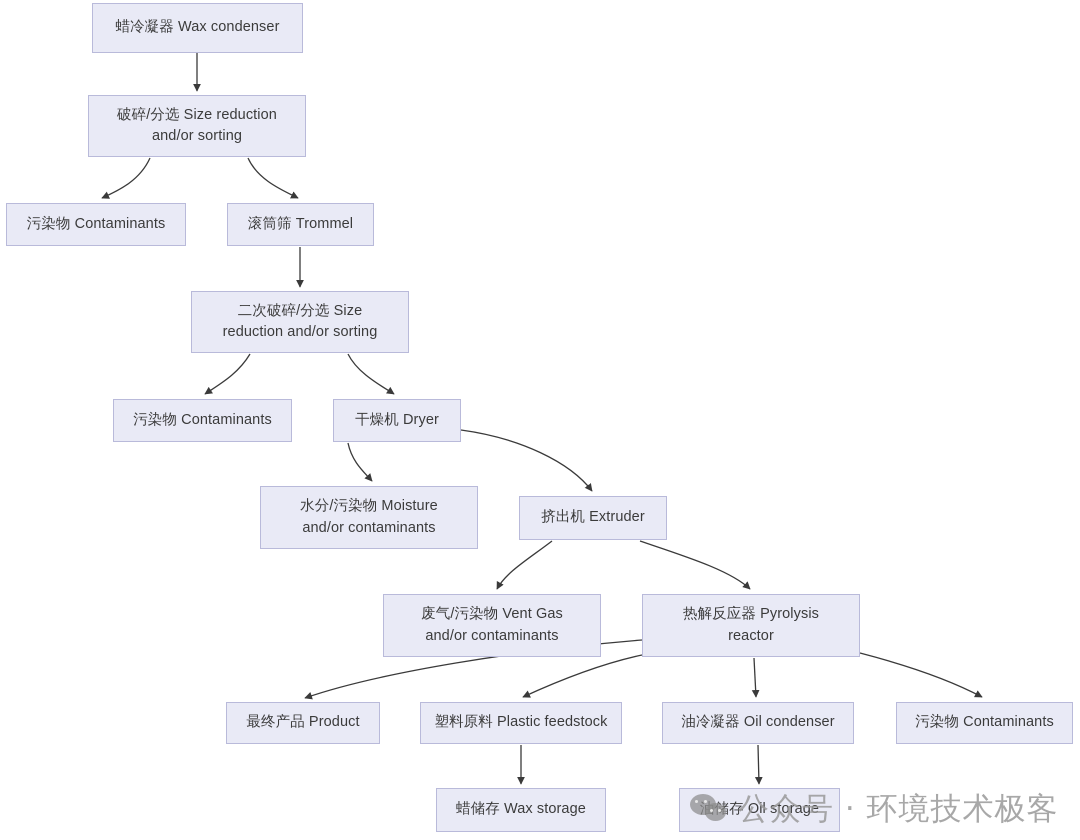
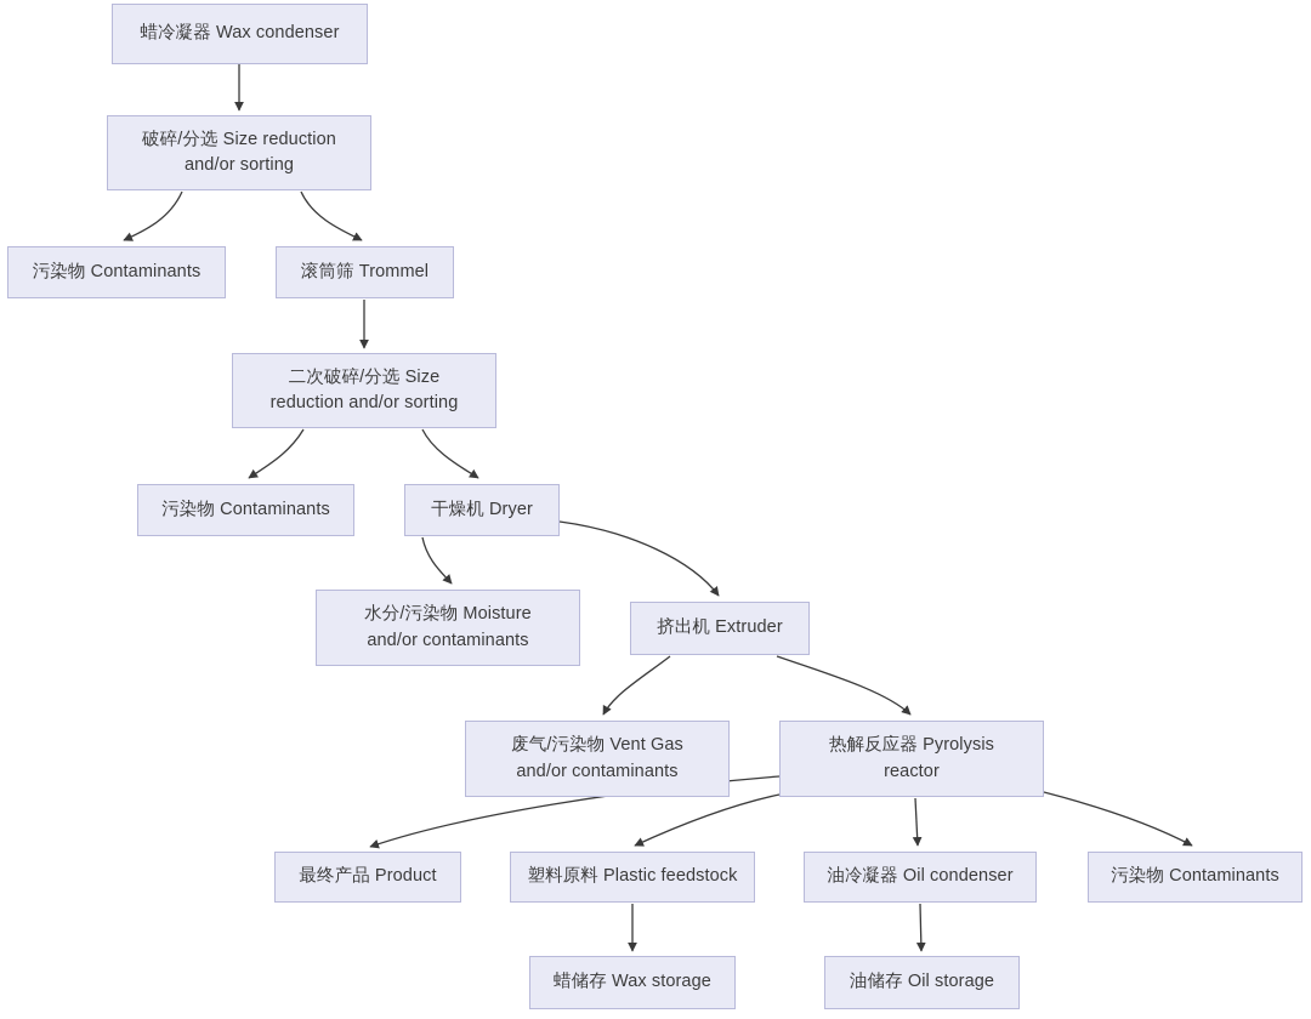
  蜡冷凝器 Wax condenser
  破碎/分选 Size reduction
  and/or sorting
  污染物 Contaminants
  滚筒筛 Trommel
  二次破碎/分选 Size
  reduction and/or sorting
  污染物 Contaminants
  干燥机 Dryer
  水分/污染物 Moisture
  and/or contaminants
  挤出机 Extruder
  废气/污染物 Vent Gas
  and/or contaminants
  热解反应器 Pyrolysis
  reactor
  最终产品 Product
  塑料原料 Plastic feedstock
  油冷凝器 Oil condenser
  污染物 Contaminants
  蜡储存 Wax storage
  油储存 Oil storage
- 公众号 · 环境技术极客
